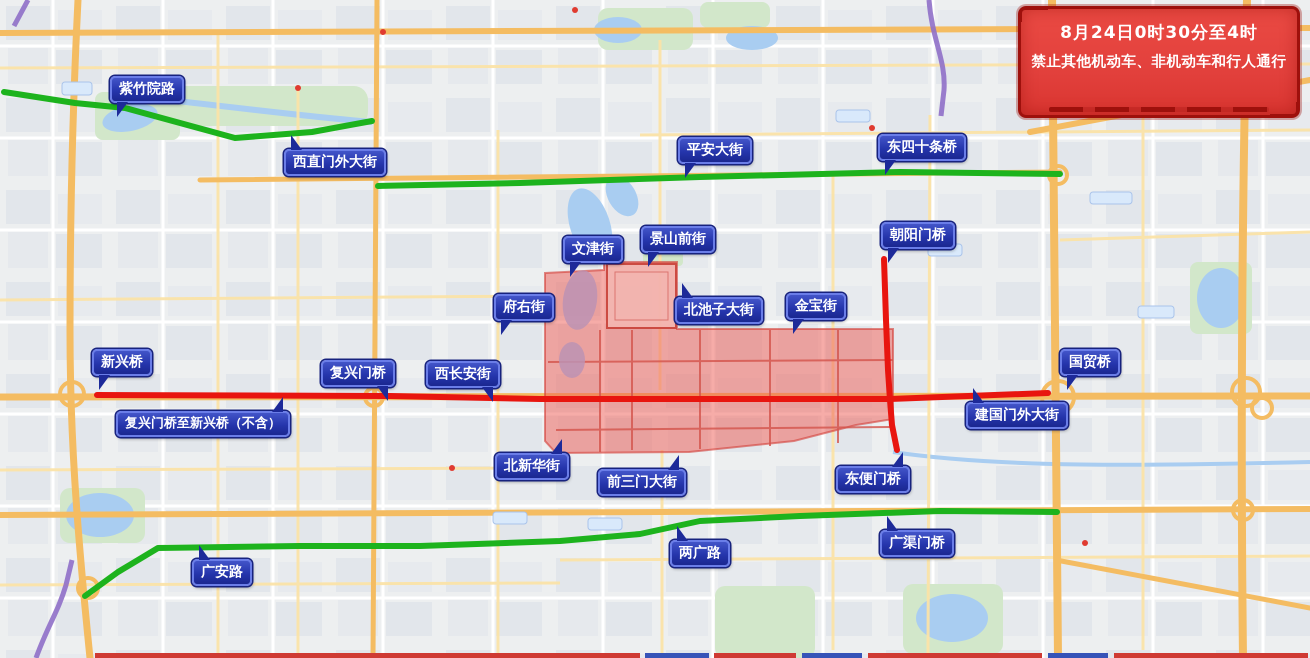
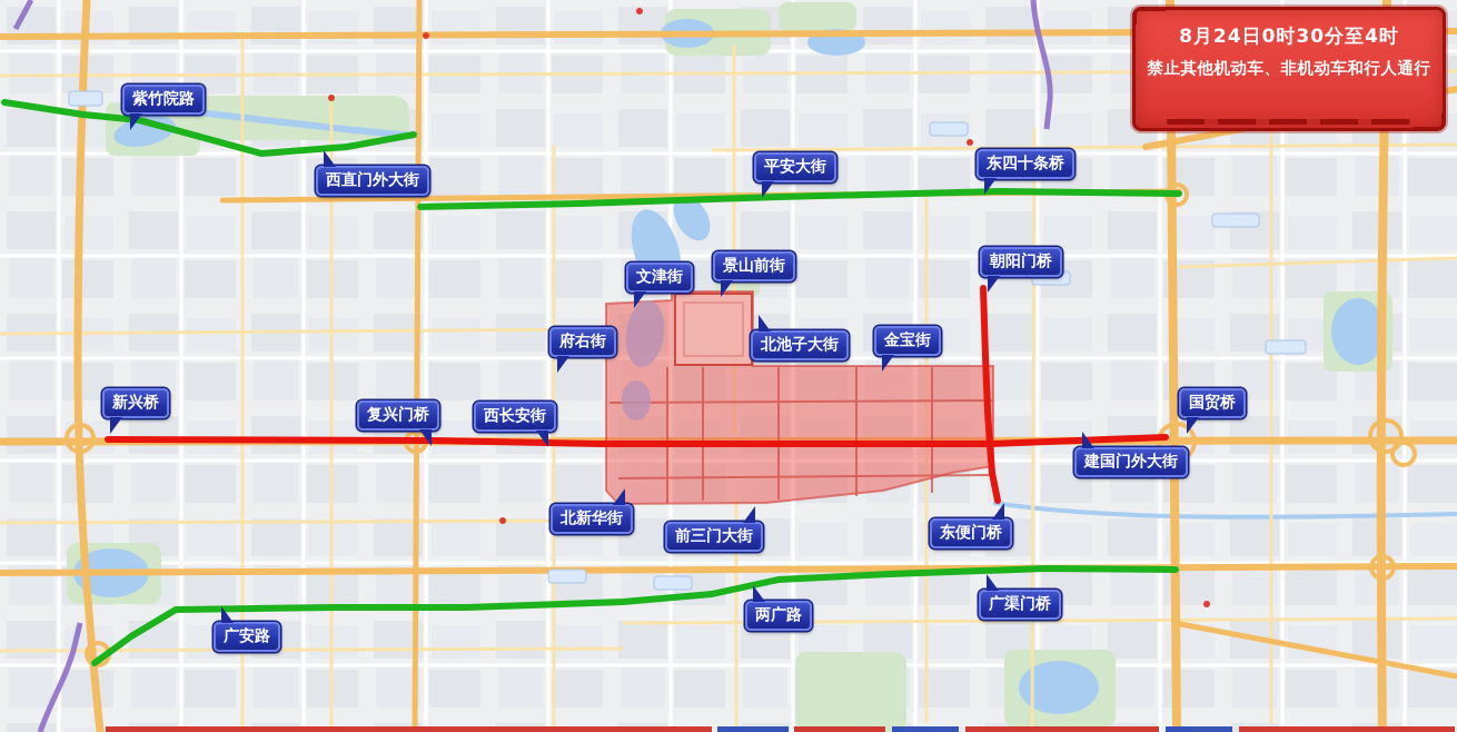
  紫竹院路
  西直门外大街
  平安大街
  东四十条桥
  文津街
  景山前街
  府右街
  北池子大街
  金宝街
  朝阳门桥
  新兴桥
  复兴门桥
  西长安街
- 复兴门桥至新兴桥（不含）
  国贸桥
  建国门外大街
  北新华街
  前三门大街
  东便门桥
  两广路
  广渠门桥
  广安路
  8月24日0时30分至4时
  禁止其他机动车、非机动车和行人通行
